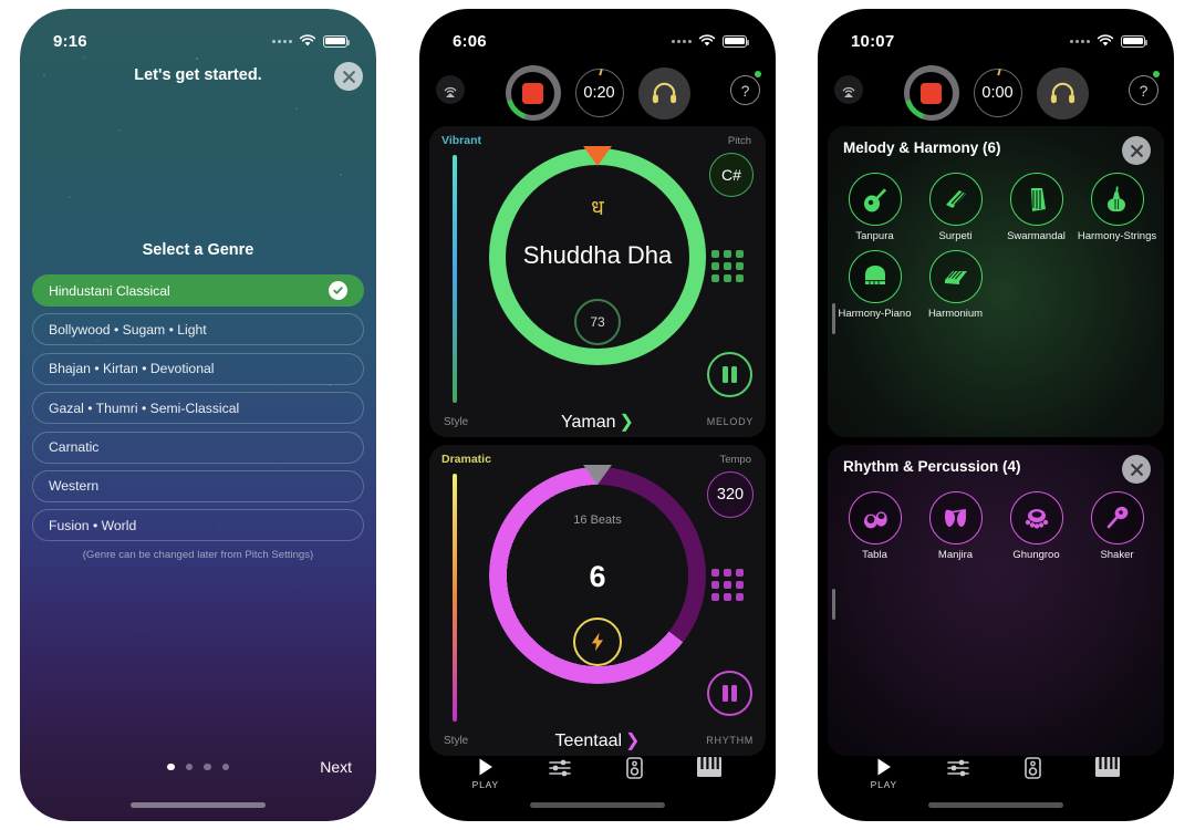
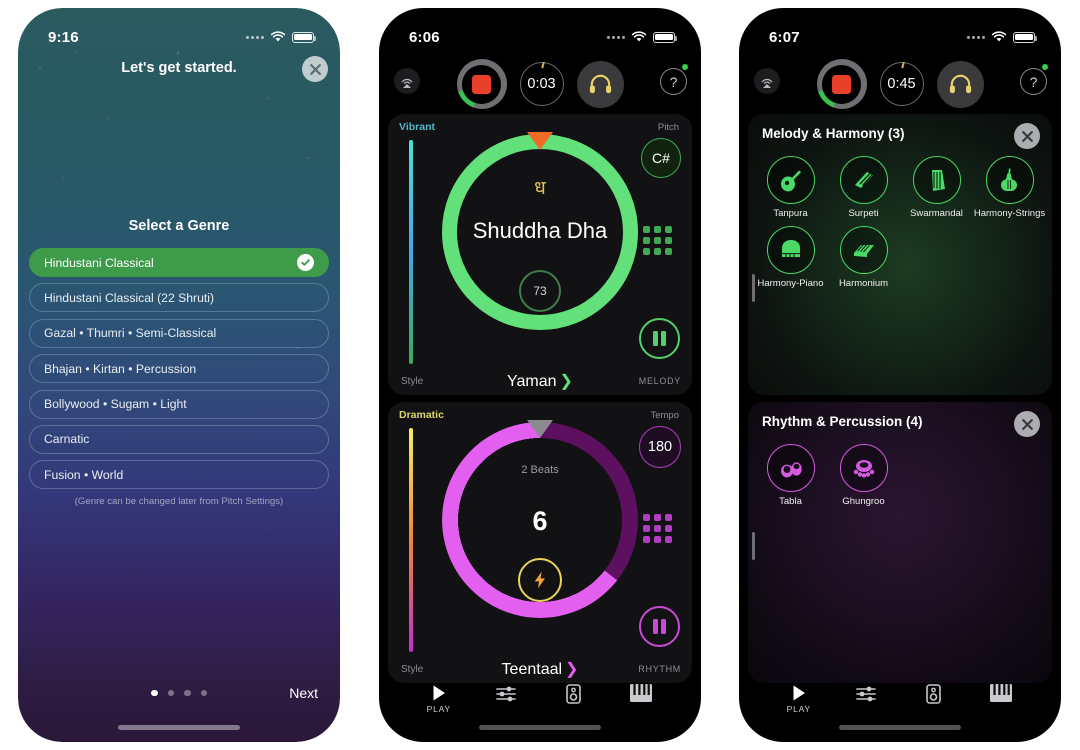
  9:16
  Let's get started.
  Select a Genre
  Hindustani Classical
+ Hindustani Classical (22 Shruti)
- Bollywood • Sugam • Light
+ Gazal • Thumri • Semi-Classical
- Bhajan • Kirtan • Devotional
+ Bhajan • Kirtan • Percussion
- Gazal • Thumri • Semi-Classical
+ Bollywood • Sugam • Light
  Carnatic
- Western
  Fusion • World
  (Genre can be changed later from Pitch Settings)
  Next
  6:06
- 0:20
+ 0:03
  ?
  Vibrant
  Style
  Pitch
  C#
  ध
  Shuddha Dha
  73
  Yaman ❯
  MELODY
  Dramatic
  Style
  Tempo
- 320
+ 180
- 16 Beats
+ 2 Beats
  6
  Teentaal ❯
  RHYTHM
  PLAY
- 10:07
+ 6:07
- 0:00
+ 0:45
  ?
- Melody & Harmony (6)
+ Melody & Harmony (3)
  Tanpura
  Surpeti
  Swarmandal
  Harmony-Strings
  Harmony-Piano
  Harmonium
  Rhythm & Percussion (4)
  Tabla
- Manjira
  Ghungroo
- Shaker
  PLAY
